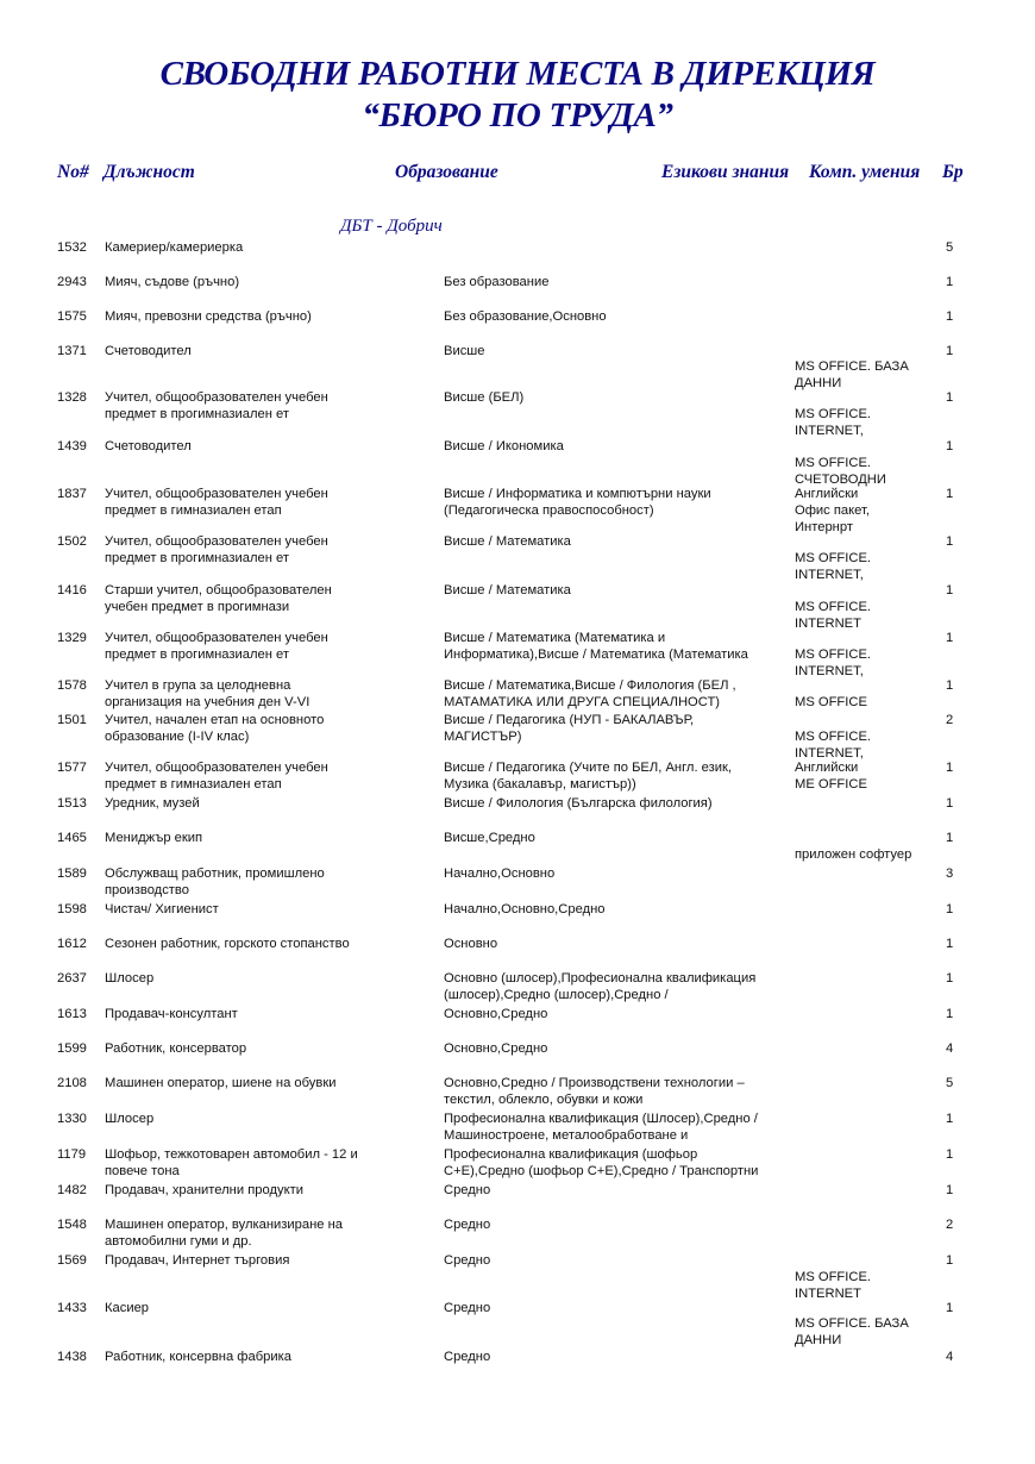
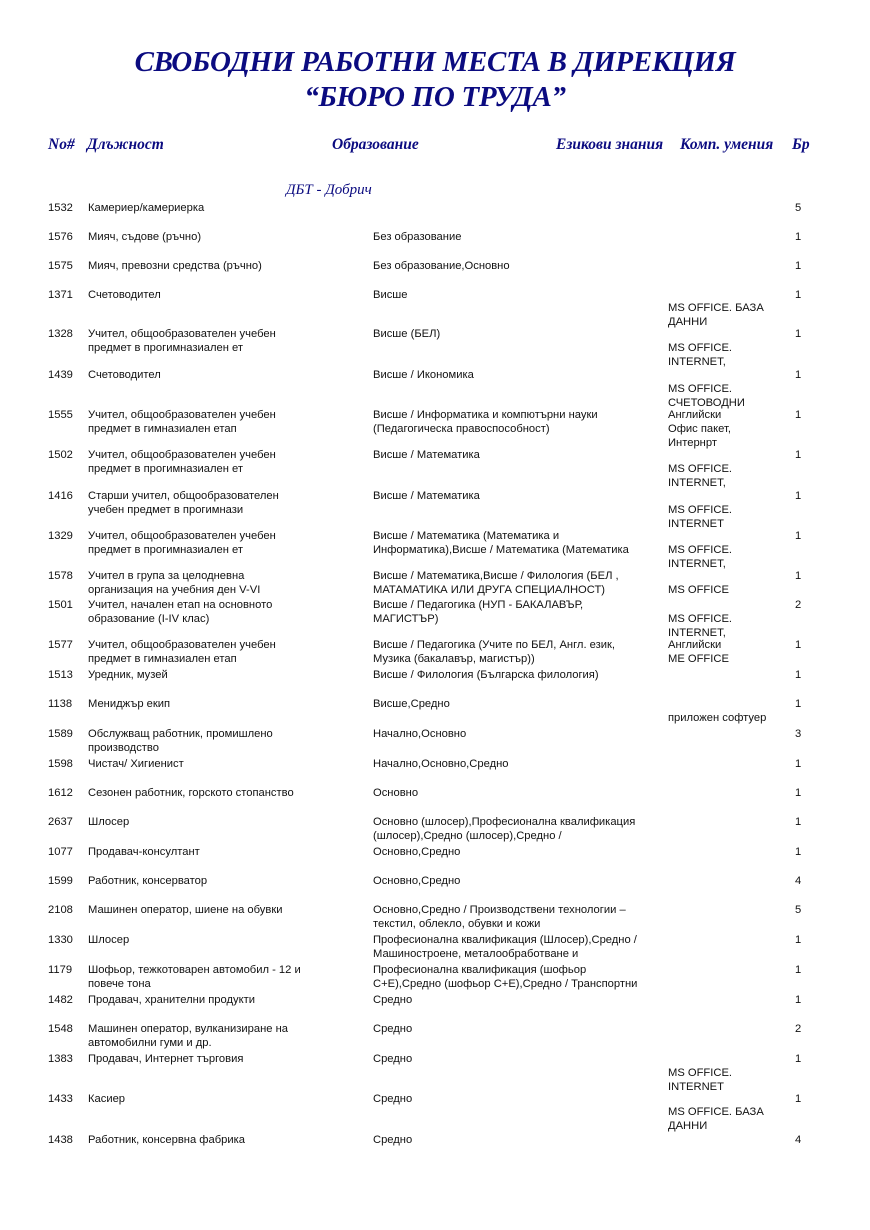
  СВОБОДНИ РАБОТНИ МЕСТА В ДИРЕКЦИЯ
  “БЮРО ПО ТРУДА”
  No#
  Длъжност
  Образование
  Езикови знания
  Комп. умения
  Бр
  ДБТ - Добрич
  1532
  Камериер/камериерка
  5
- 2943
+ 1576
  Мияч, съдове (ръчно)
  Без образование
  1
  1575
  Мияч, превозни средства (ръчно)
  Без образование,Основно
  1
  1371
  Счетоводител
  Висше
  MS OFFICE. БАЗА
  ДАННИ
  1
  1328
  Учител, общообразователен учебен
  предмет в прогимназиален ет
  Висше (БЕЛ)
  MS OFFICE.
  INTERNET,
  1
  1439
  Счетоводител
  Висше / Икономика
  MS OFFICE.
  СЧЕТОВОДНИ
  1
- 1837
+ 1555
  Учител, общообразователен учебен
  предмет в гимназиален етап
  Висше / Информатика и компютърни науки
  (Педагогическа правоспособност)
  Английски
  Офис пакет,
  Интернрт
  1
  1502
  Учител, общообразователен учебен
  предмет в прогимназиален ет
  Висше / Математика
  MS OFFICE.
  INTERNET,
  1
  1416
  Старши учител, общообразователен
  учебен предмет в прогимнази
  Висше / Математика
  MS OFFICE.
  INTERNET
  1
  1329
  Учител, общообразователен учебен
  предмет в прогимназиален ет
  Висше / Математика (Математика и
  Информатика),Висше / Математика (Математика
  MS OFFICE.
  INTERNET,
  1
  1578
  Учител в група за целодневна
  организация на учебния ден V-VI
  Висше / Математика,Висше / Филология (БЕЛ ,
  МАТАМАТИКА ИЛИ ДРУГА СПЕЦИАЛНОСТ)
  MS OFFICE
  1
  1501
  Учител, начален етап на основното
  образование (I-IV клас)
  Висше / Педагогика (НУП - БАКАЛАВЪР,
  МАГИСТЪР)
  MS OFFICE.
  INTERNET,
  2
  1577
  Учител, общообразователен учебен
  предмет в гимназиален етап
  Висше / Педагогика (Учите по БЕЛ, Англ. език,
  Музика (бакалавър, магистър))
  Английски
  ME OFFICE
  1
  1513
  Уредник, музей
  Висше / Филология (Българска филология)
  1
- 1465
+ 1138
  Мениджър екип
  Висше,Средно
  приложен софтуер
  1
  1589
  Обслужващ работник, промишлено
  производство
  Начално,Основно
  3
  1598
  Чистач/ Хигиенист
  Начално,Основно,Средно
  1
  1612
  Сезонен работник, горското стопанство
  Основно
  1
  2637
  Шлосер
  Основно (шлосер),Професионална квалификация
  (шлосер),Средно (шлосер),Средно /
  1
- 1613
+ 1077
  Продавач-консултант
  Основно,Средно
  1
  1599
  Работник, консерватор
  Основно,Средно
  4
  2108
  Машинен оператор, шиене на обувки
  Основно,Средно / Производствени технологии –
  текстил, облекло, обувки и кожи
  5
  1330
  Шлосер
  Професионална квалификация (Шлосер),Средно /
  Машиностроене, металообработване и
  1
  1179
  Шофьор, тежкотоварен автомобил - 12 и
  повече тона
  Професионална квалификация (шофьор
  C+E),Средно (шофьор C+E),Средно / Транспортни
  1
  1482
  Продавач, хранителни продукти
  Средно
  1
  1548
  Машинен оператор, вулканизиране на
  автомобилни гуми и др.
  Средно
  2
- 1569
+ 1383
  Продавач, Интернет търговия
  Средно
  MS OFFICE.
  INTERNET
  1
  1433
  Касиер
  Средно
  MS OFFICE. БАЗА
  ДАННИ
  1
  1438
  Работник, консервна фабрика
  Средно
  4
